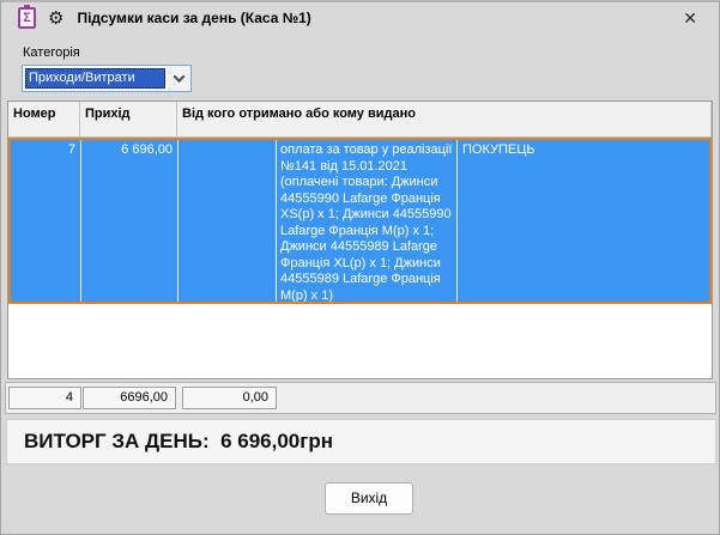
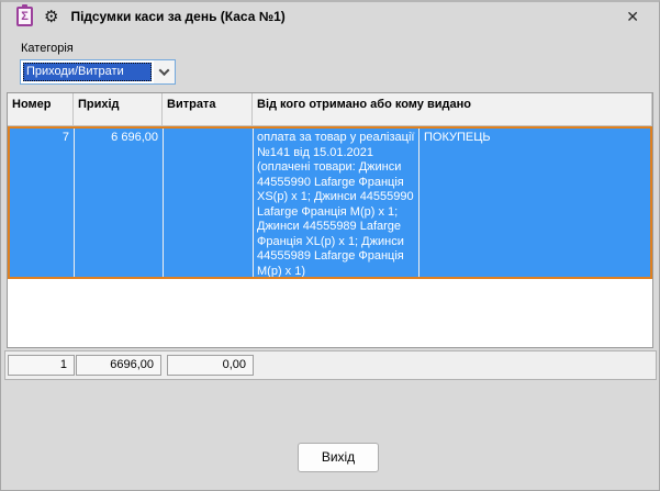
  Σ
  ⚙
  Підсумки каси за день (Каса №1)
  ✕
  Категорія
  Приходи/Витрати
  Номер
  Прихід
+ Витрата
  Від кого отримано або кому видано
  7
  6 696,00
  оплата за товар у реалізації №141 від 15.01.2021 (оплачені товари: Джинси 44555990 Lafarge Франція XS(р) x 1; Джинси 44555990 Lafarge Франція M(р) x 1; Джинси 44555989 Lafarge Франція XL(р) x 1; Джинси 44555989 Lafarge Франція M(р) x 1)
  ПОКУПЕЦЬ
- 4
+ 1
  6696,00
  0,00
- ВИТОРГ ЗА ДЕНЬ: 6 696,00грн
  Вихід
